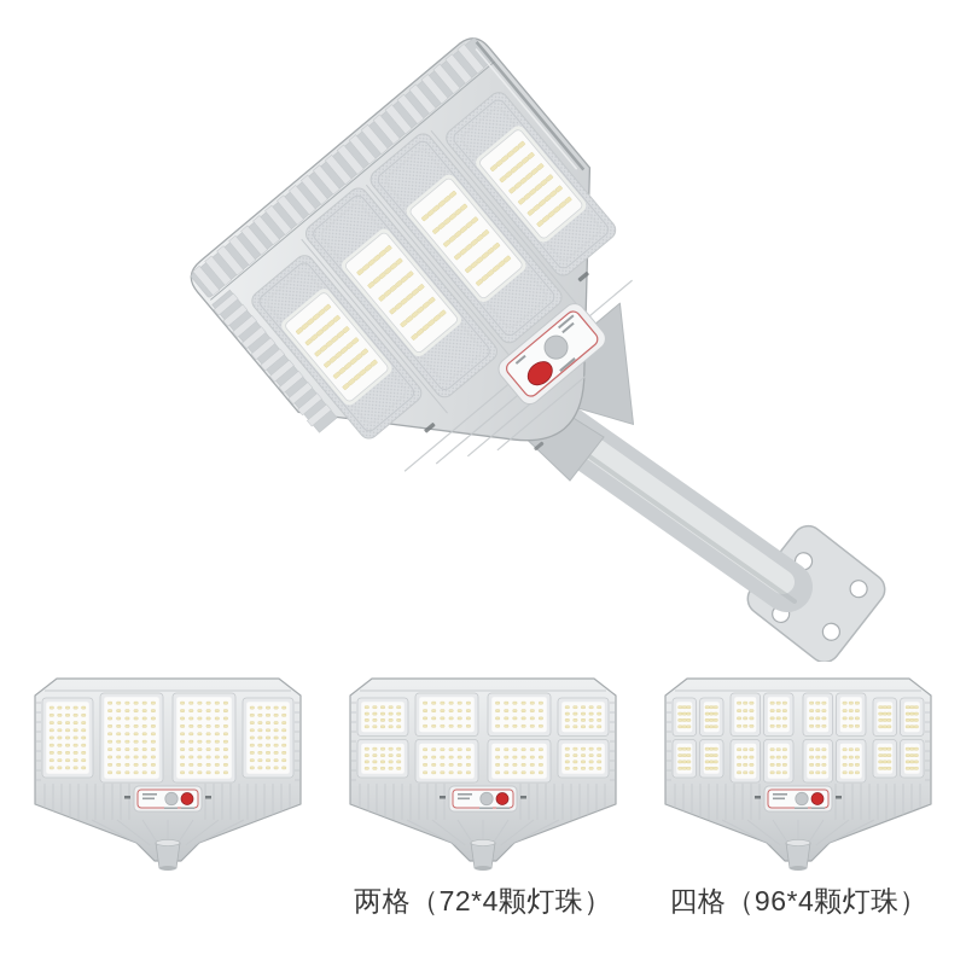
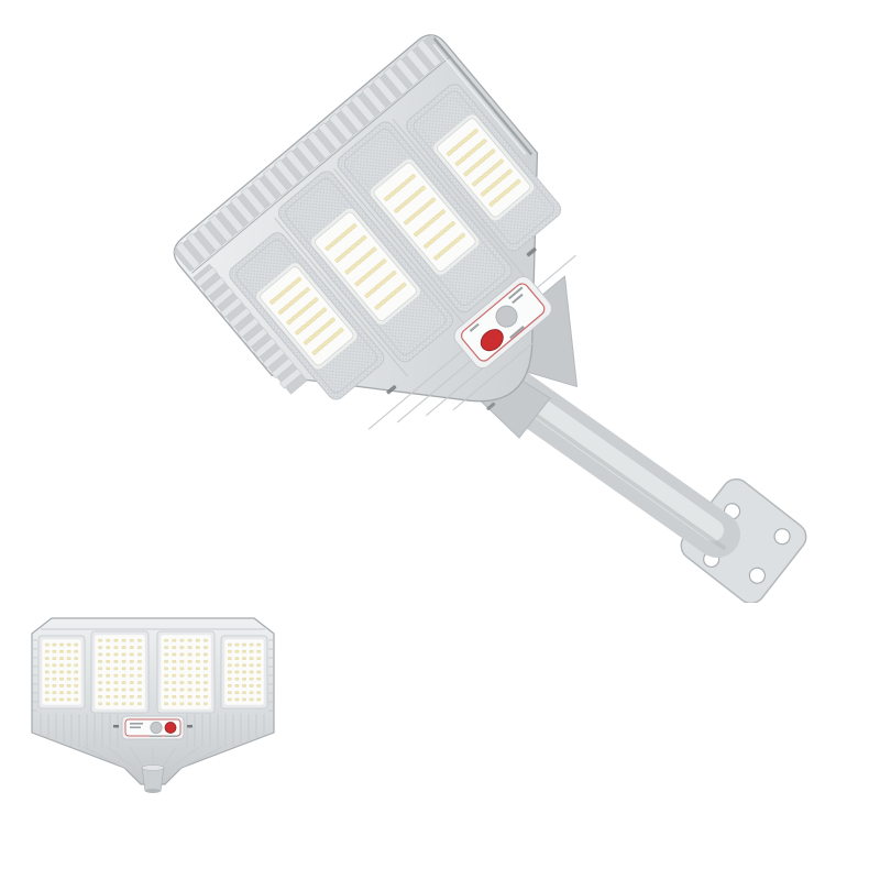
- 两格（72*4颗灯珠）
- 四格（96*4颗灯珠）
